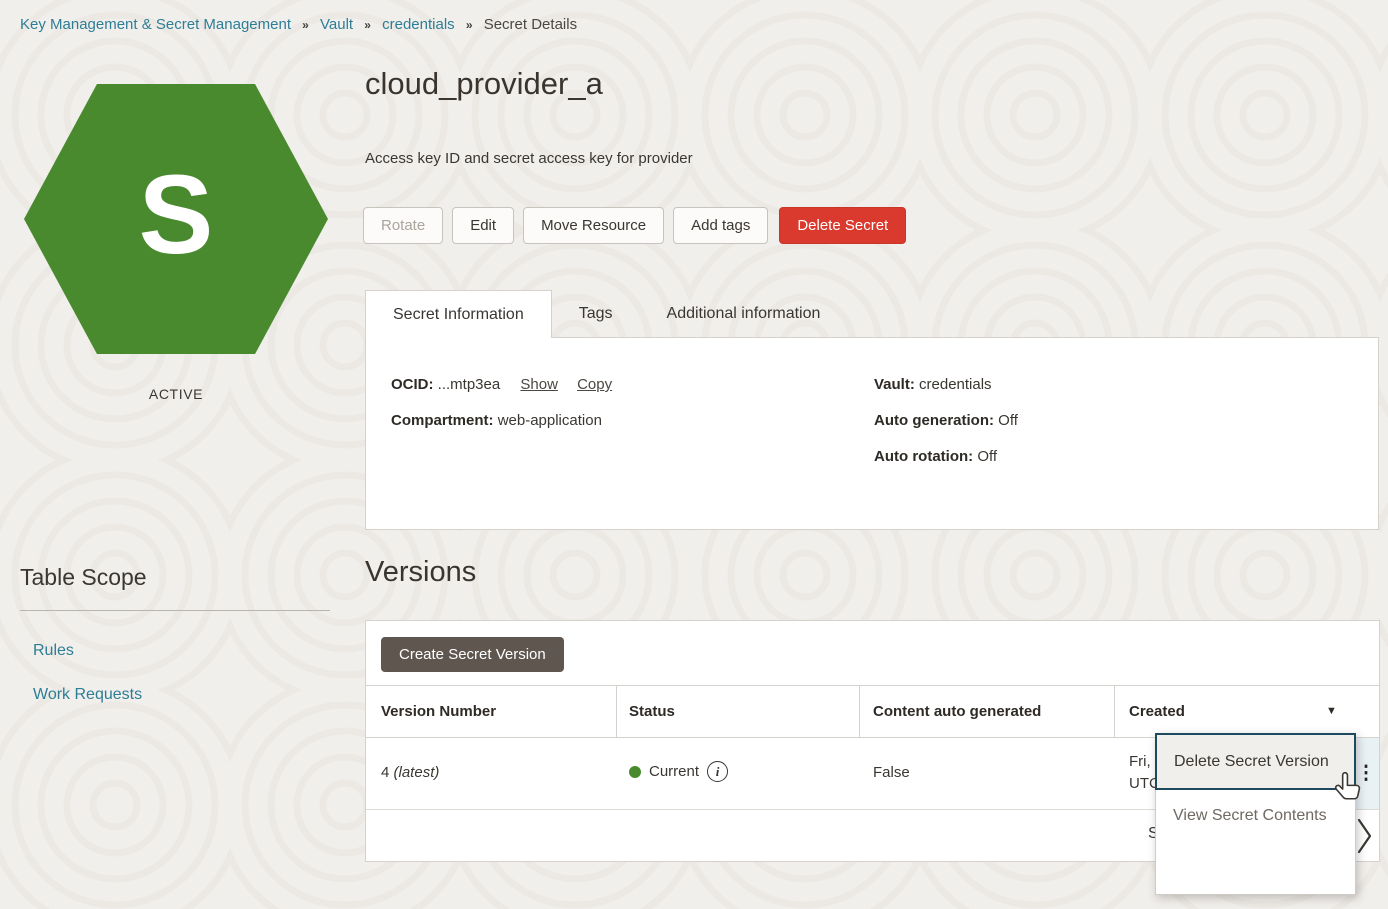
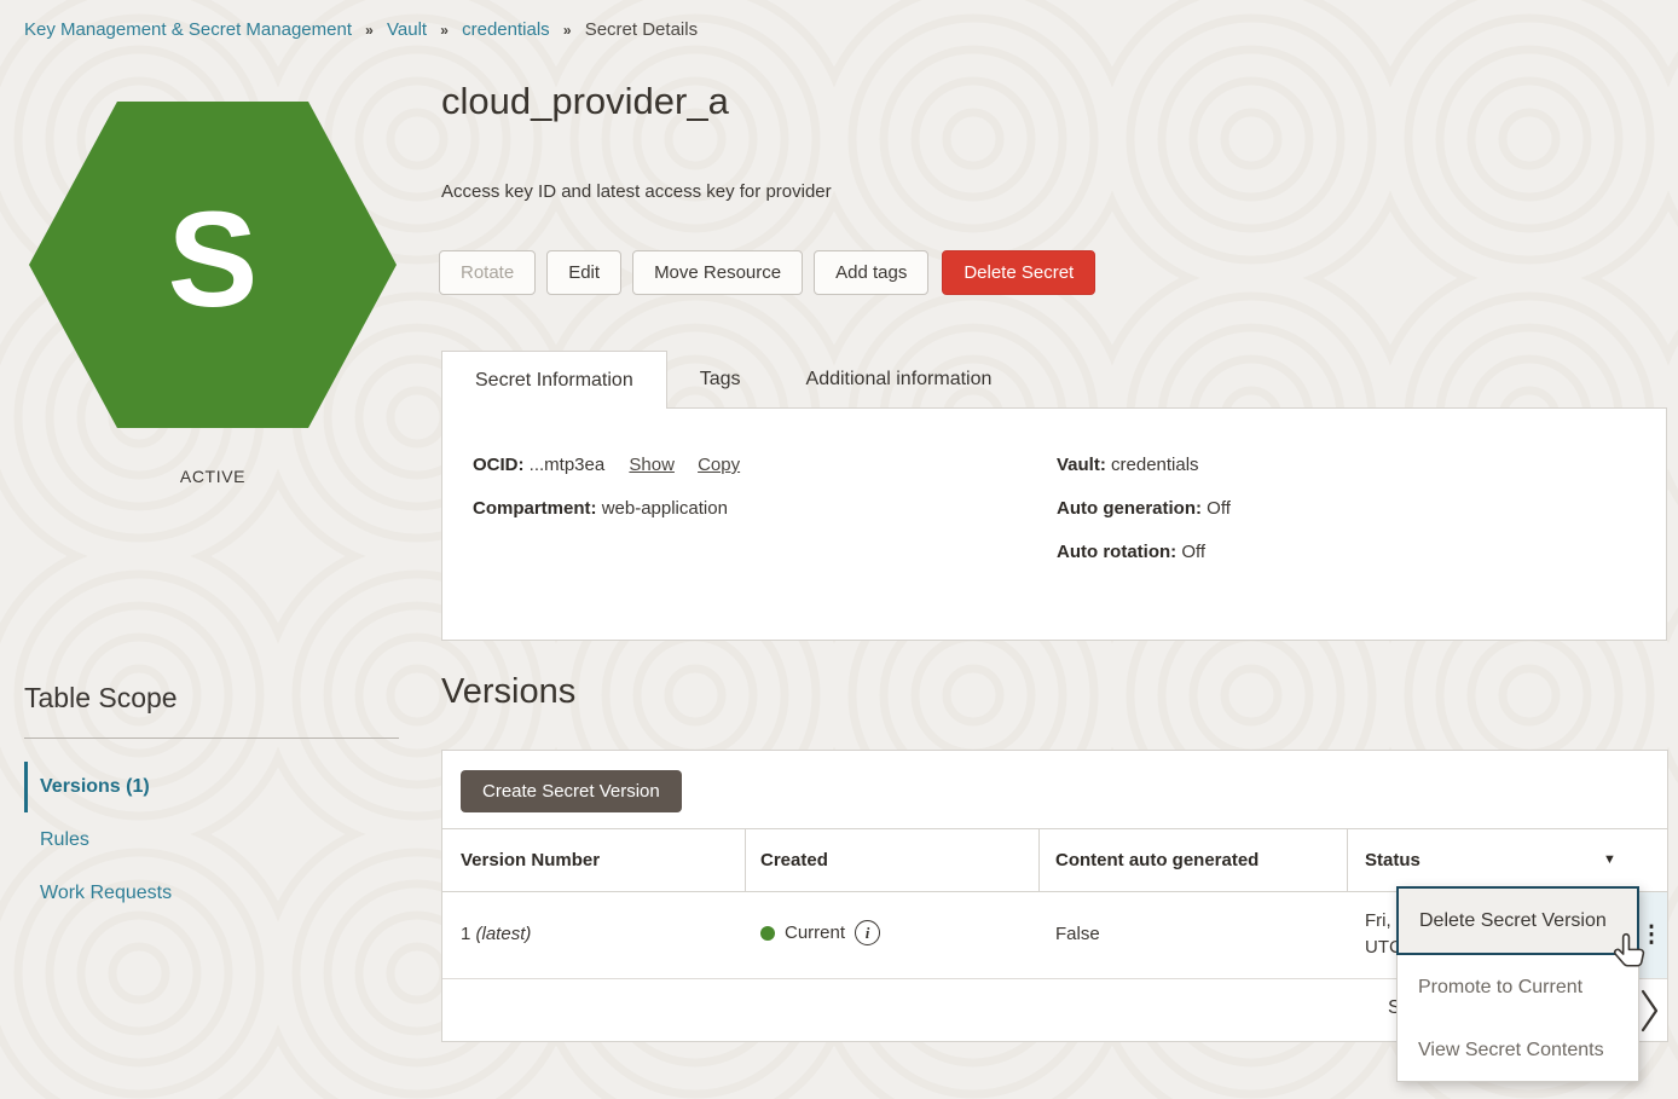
  Key Management & Secret Management » Vault » credentials » Secret Details
  S
  ACTIVE
  cloud_provider_a
- Access key ID and secret access key for provider
+ Access key ID and latest access key for provider
  Rotate
  Edit
  Move Resource
  Add tags
  Delete Secret
  Secret Information
  Tags
  Additional information
  OCID: ...mtp3ea Show Copy
  Compartment: web-application
  Vault: credentials
  Auto generation: Off
  Auto rotation: Off
  Table Scope
+ Versions (1)
  Rules
  Work Requests
  Versions
  Create Secret Version
  Version Number
- Status
+ Created
  Content auto generated
- Created
+ Status
  ▼
- 4 (latest)
+ 1 (latest)
  Current
  i
  False
  Fri,
  ⋮
  S
  Delete Secret Version
+ Promote to Current
  View Secret Contents
